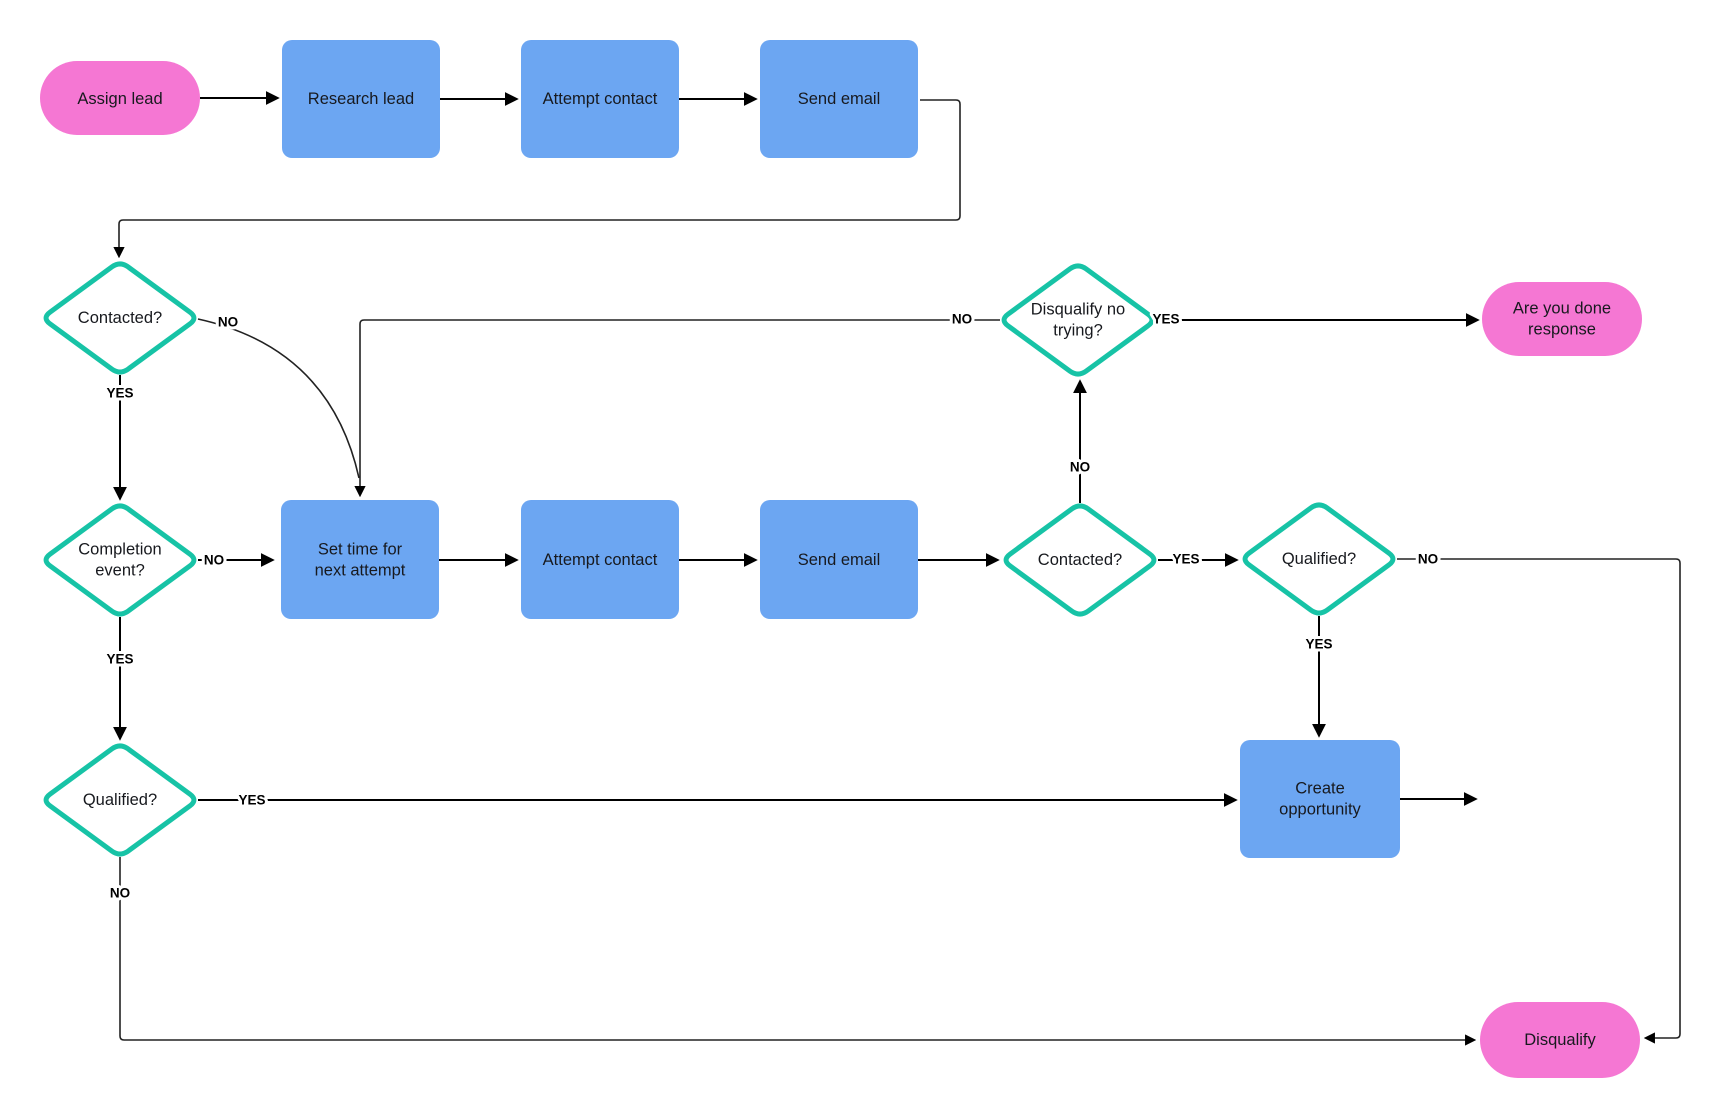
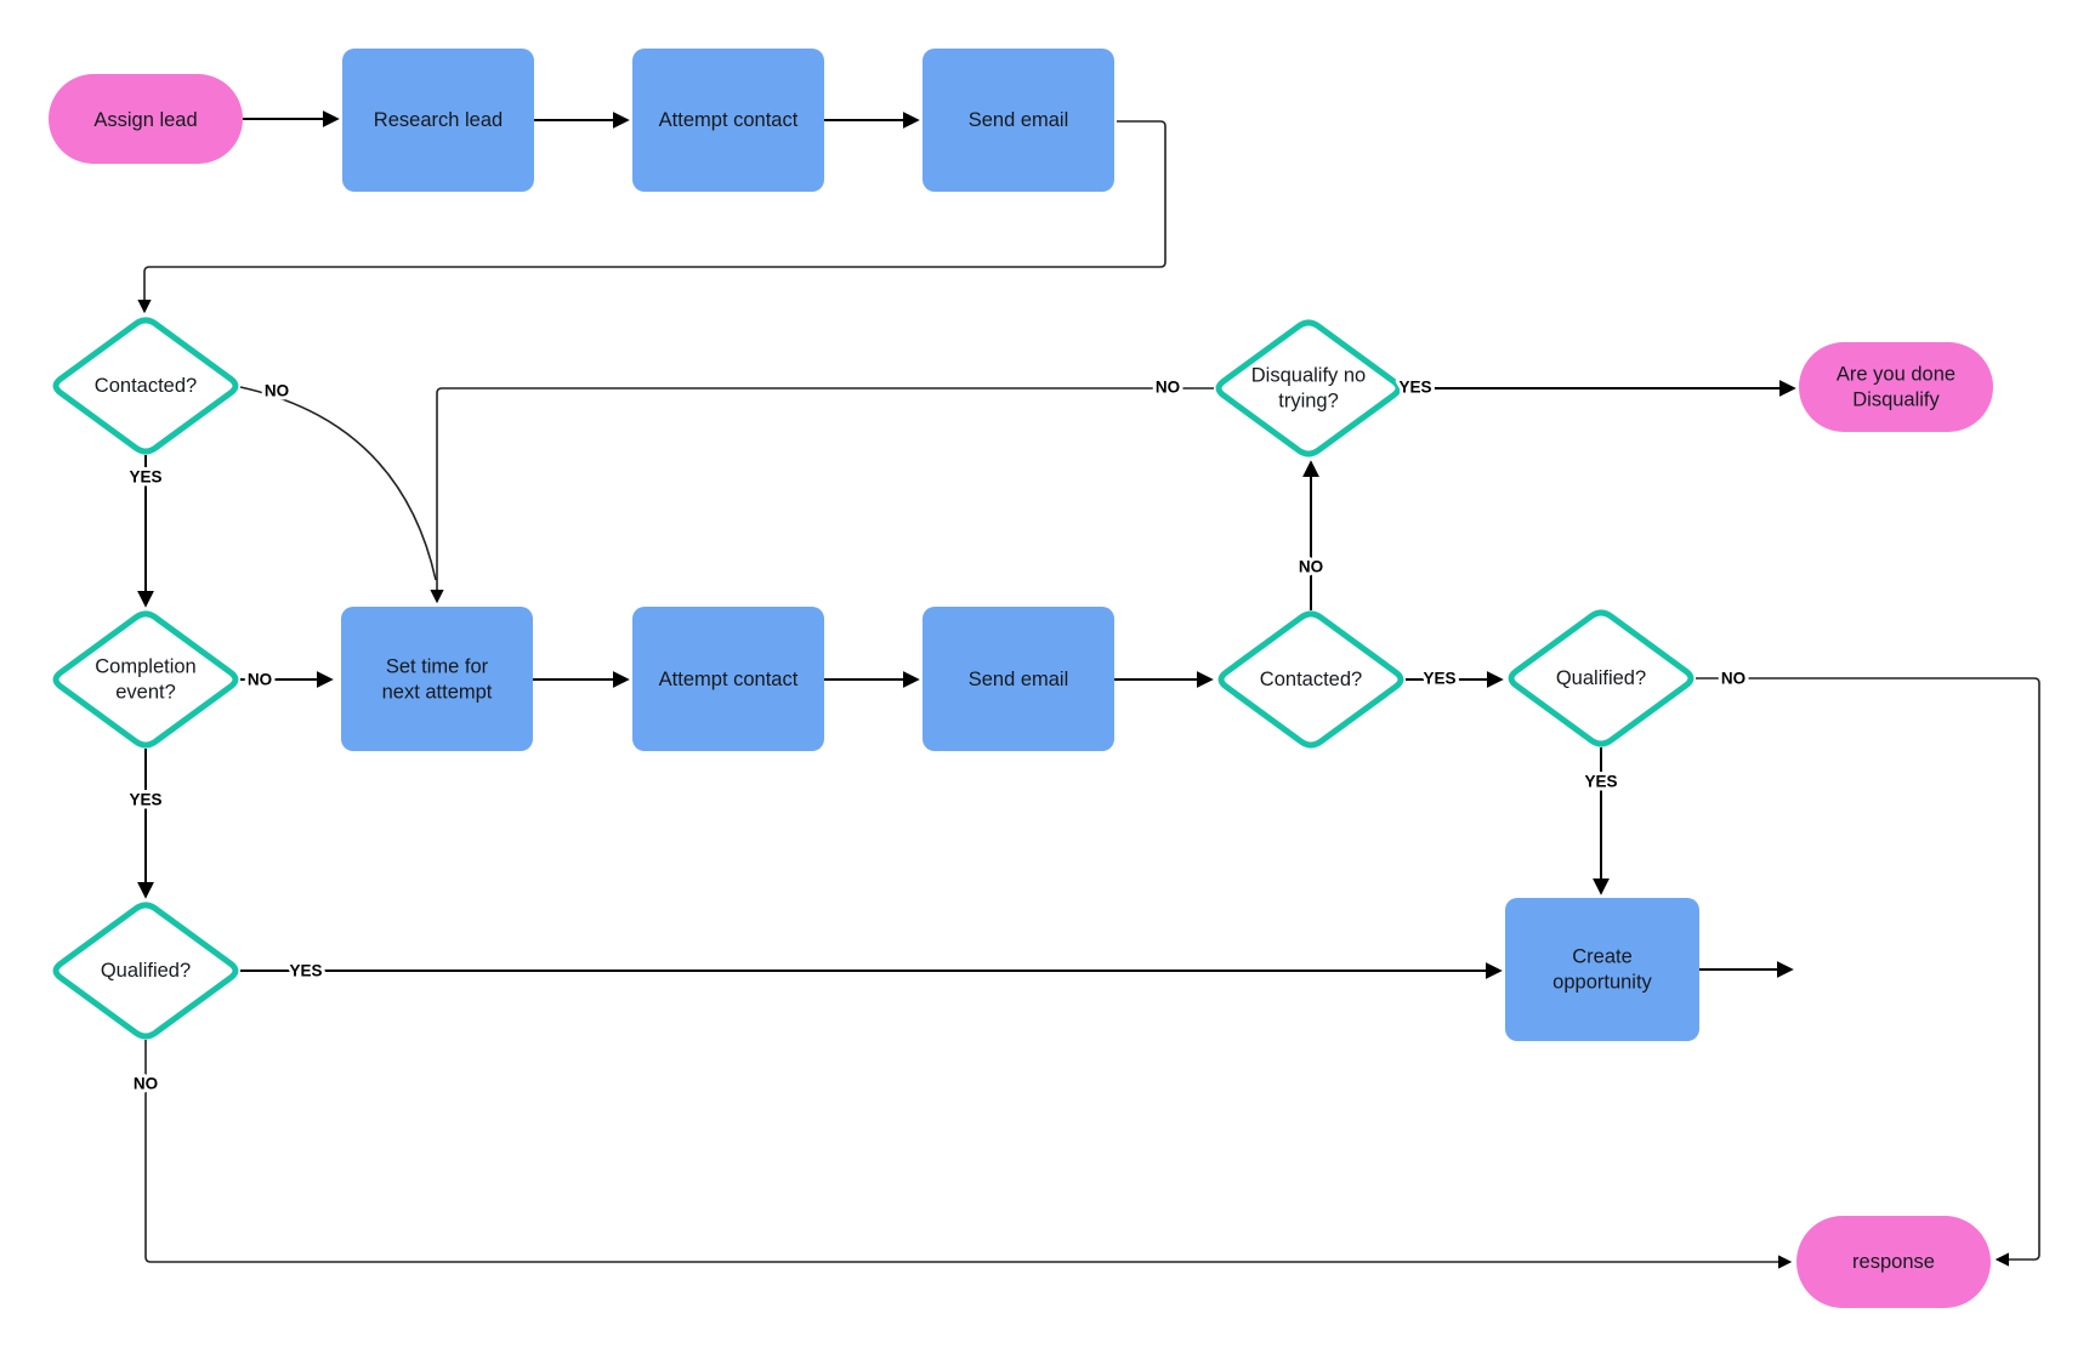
  Assign lead
  Research lead
  Attempt contact
  Send email
  Contacted?
  Completion
  event?
  Set time for
  next attempt
  Attempt contact
  Send email
  Contacted?
  Disqualify no
  trying?
  Are you done
- response
+ Disqualify
  Qualified?
  Create
  opportunity
  Qualified?
- Disqualify
+ response
  NO
  YES
  NO
  YES
  NO
  NO
  YES
  YES
  NO
  YES
  YES
  NO
